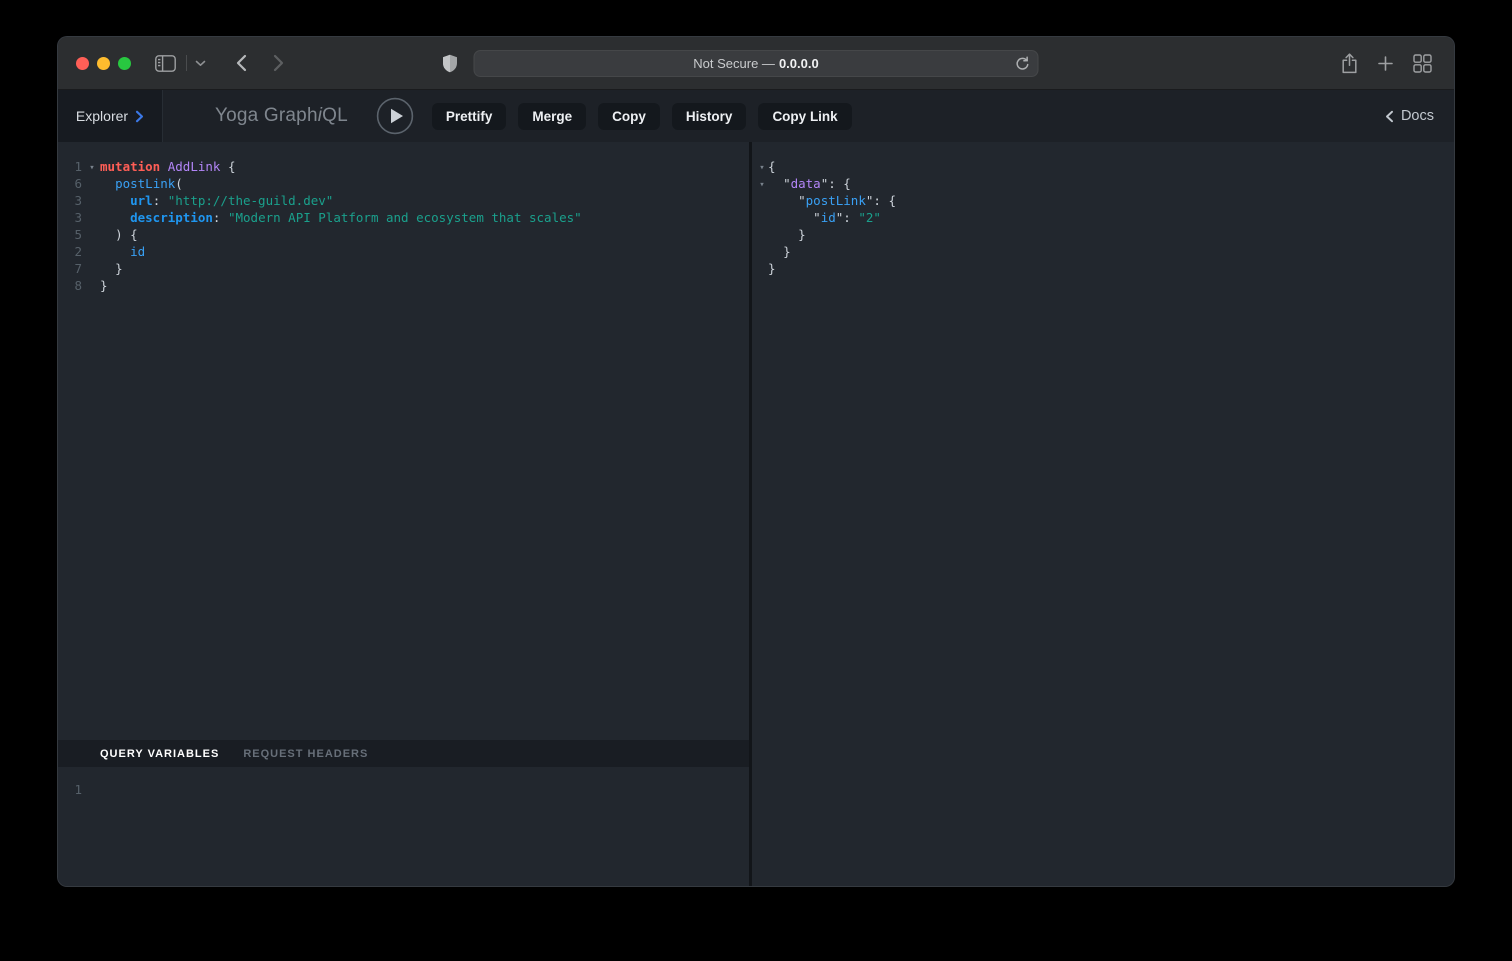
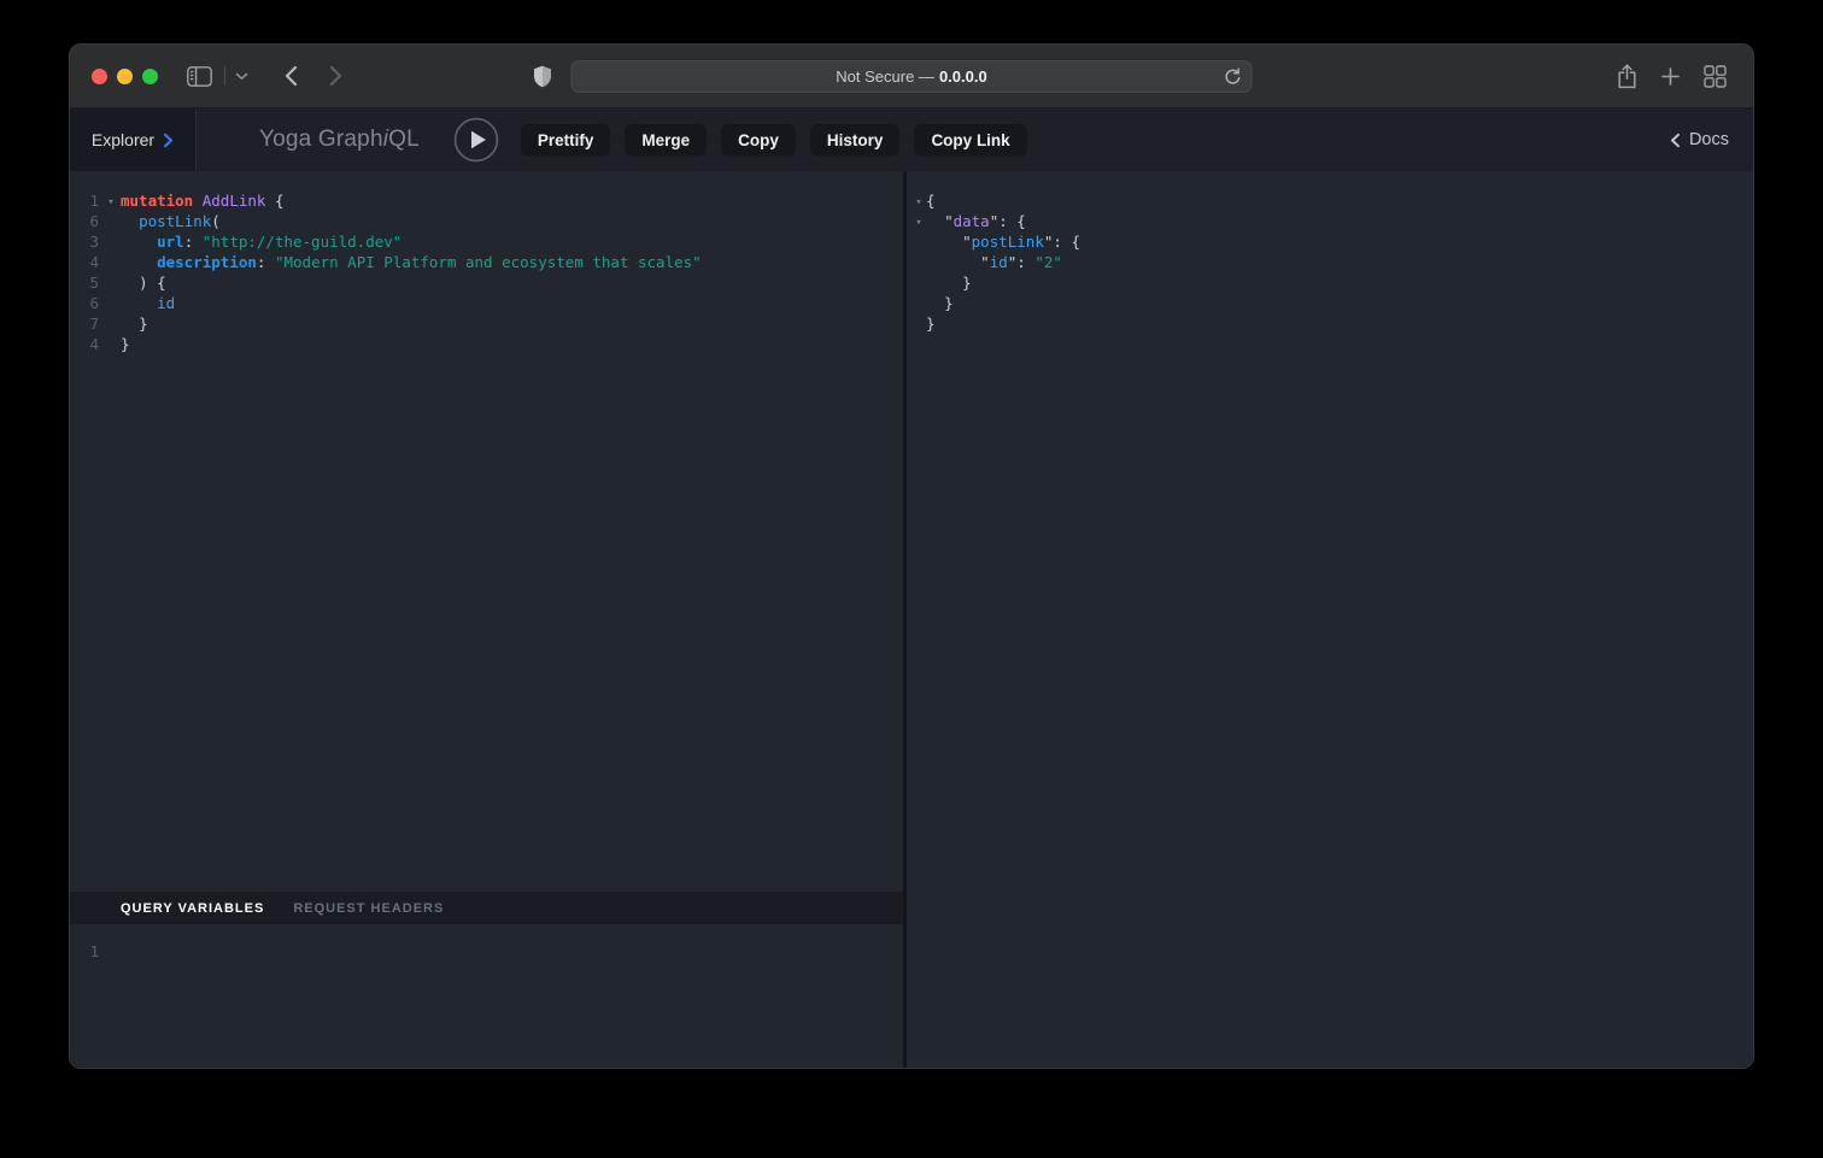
  Not Secure —
  0.0.0.0
  Explorer
  Yoga GraphiQL
  Prettify
  Merge
  Copy
  History
  Copy Link
  Docs
  1 ▾ mutation AddLink {
  6 postLink(
  3 url: "http://the-guild.dev"
- 3 description: "Modern API Platform and ecosystem that scales"
+ 4 description: "Modern API Platform and ecosystem that scales"
  5 ) {
- 2 id
+ 6 id
  7 }
- 8 }
+ 4 }
  QUERY VARIABLES
  REQUEST HEADERS
  1
  ▾ {
  ▾ "data": {
  "postLink": {
  "id": "2"
  }
  }
  }
